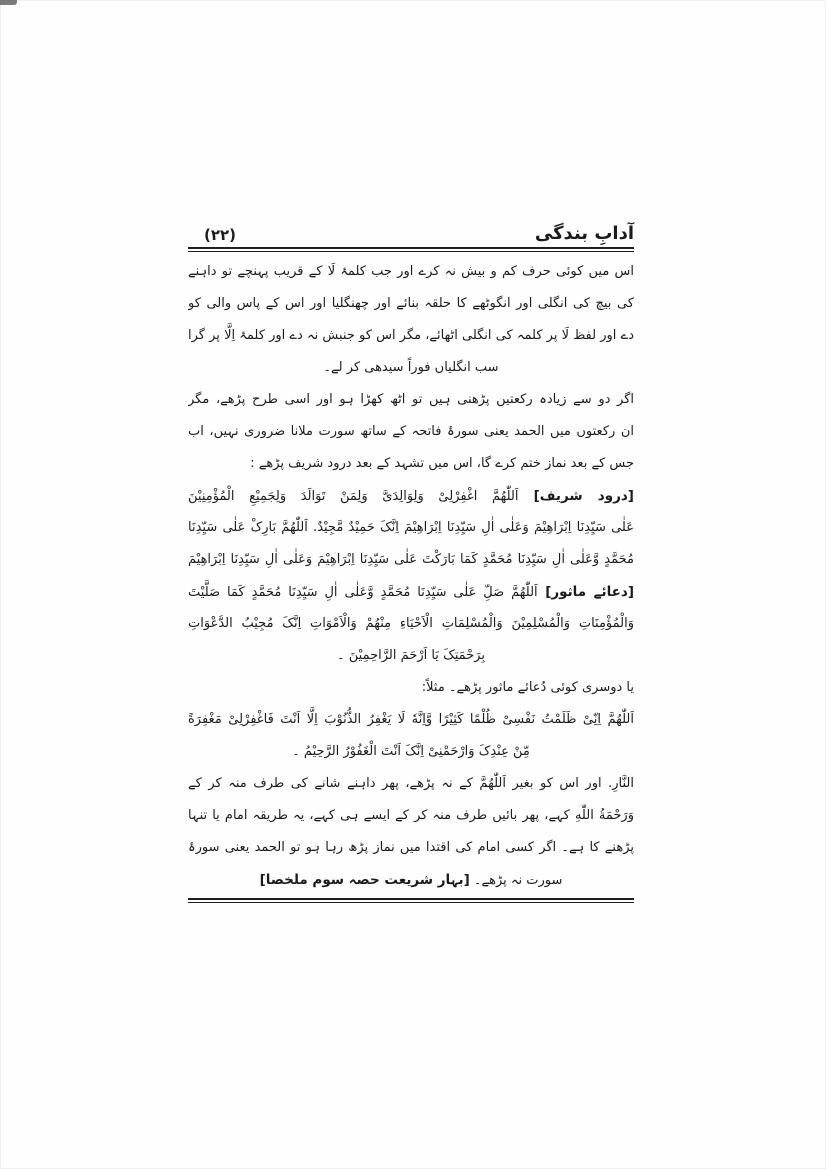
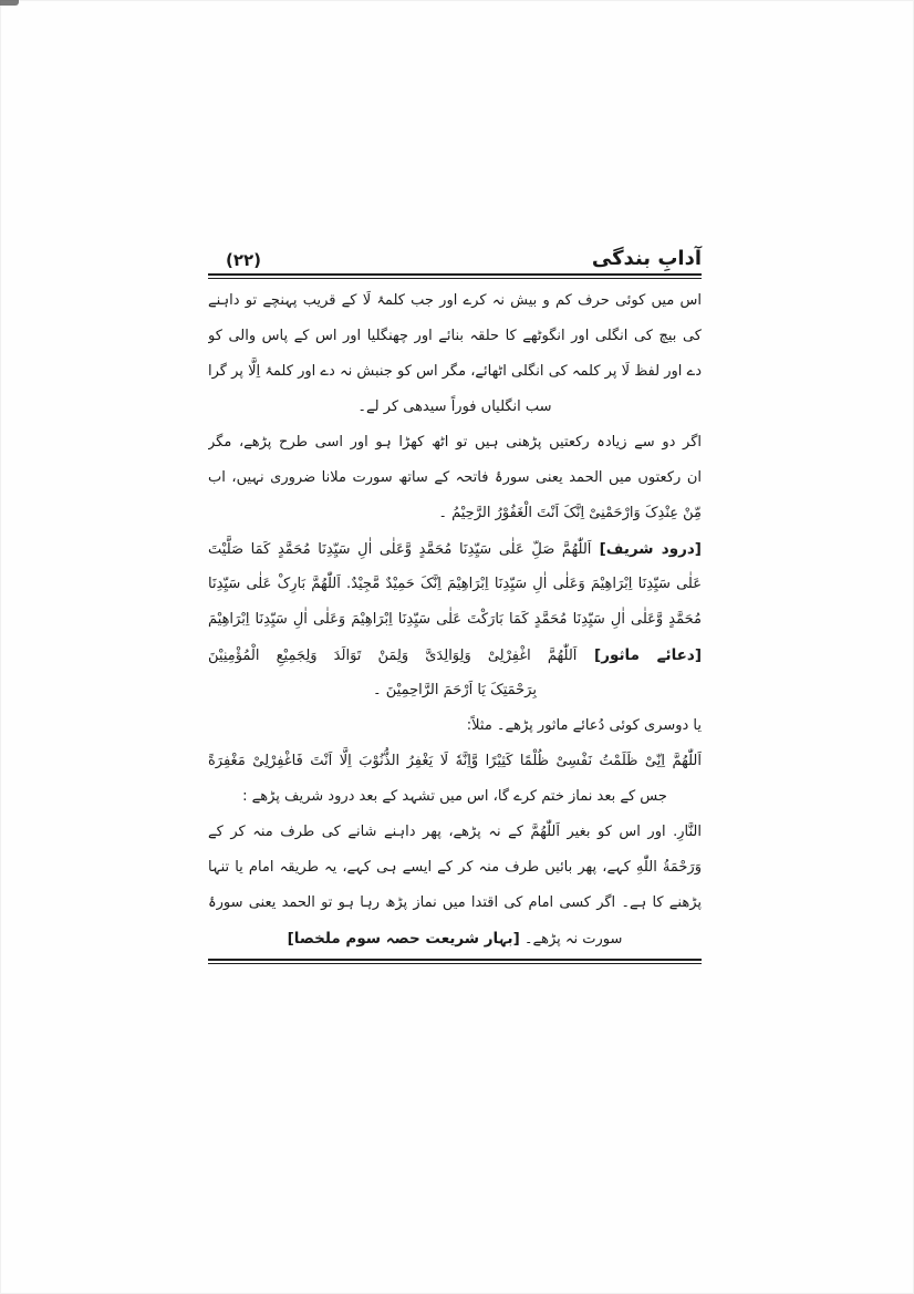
  آدابِ بندگی
  (۲۲)
  اس میں کوئی حرف کم و بیش نہ کرے اور جب کلمۂ لَا کے قریب پہنچے تو داہنے
  کی بیچ کی انگلی اور انگوٹھے کا حلقہ بنائے اور چھنگلیا اور اس کے پاس والی کو
  دے اور لفظ لَا پر کلمہ کی انگلی اٹھائے، مگر اس کو جنبش نہ دے اور کلمۂ اِلَّا پر گرا
  سب انگلیاں فوراً سیدھی کر لے۔
  اگر دو سے زیادہ رکعتیں پڑھنی ہیں تو اٹھ کھڑا ہو اور اسی طرح پڑھے، مگر
  ان رکعتوں میں الحمد یعنی سورۂ فاتحہ کے ساتھ سورت ملانا ضروری نہیں، اب
- جس کے بعد نماز ختم کرے گا، اس میں تشہد کے بعد درود شریف پڑھے :
+ مِّنْ عِنْدِکَ وَارْحَمْنِیْ اِنَّکَ اَنْتَ الْغَفُوْرُ الرَّحِیْمُ ۔
- [درود شریف] اَللّٰهُمَّ اغْفِرْلِیْ وَلِوَالِدَیَّ وَلِمَنْ تَوَالَدَ وَلِجَمِیْعِ الْمُؤْمِنِیْنَ
+ [درود شریف] اَللّٰهُمَّ صَلِّ عَلٰی سَیِّدِنَا مُحَمَّدٍ وَّعَلٰی اٰلِ سَیِّدِنَا مُحَمَّدٍ کَمَا صَلَّیْتَ
  عَلٰی سَیِّدِنَا اِبْرَاهِیْمَ وَعَلٰی اٰلِ سَیِّدِنَا اِبْرَاهِیْمَ اِنَّکَ حَمِیْدٌ مَّجِیْدٌ. اَللّٰهُمَّ بَارِکْ عَلٰی سَیِّدِنَا
  مُحَمَّدٍ وَّعَلٰی اٰلِ سَیِّدِنَا مُحَمَّدٍ کَمَا بَارَکْتَ عَلٰی سَیِّدِنَا اِبْرَاهِیْمَ وَعَلٰی اٰلِ سَیِّدِنَا اِبْرَاهِیْمَ
- [دعائے ماثور] اَللّٰهُمَّ صَلِّ عَلٰی سَیِّدِنَا مُحَمَّدٍ وَّعَلٰی اٰلِ سَیِّدِنَا مُحَمَّدٍ کَمَا صَلَّیْتَ
+ [دعائے ماثور] اَللّٰهُمَّ اغْفِرْلِیْ وَلِوَالِدَیَّ وَلِمَنْ تَوَالَدَ وَلِجَمِیْعِ الْمُؤْمِنِیْنَ
- وَالْمُؤْمِنَاتِ وَالْمُسْلِمِیْنَ وَالْمُسْلِمَاتِ الْاَحْیَاءِ مِنْهُمْ وَالْاَمْوَاتِ اِنَّکَ مُجِیْبُ الدَّعْوَاتِ
  بِرَحْمَتِکَ یَا اَرْحَمَ الرَّاحِمِیْنَ ۔
  یا دوسری کوئی دُعائے ماثور پڑھے۔ مثلاً:
  اَللّٰهُمَّ اِنِّیْ ظَلَمْتُ نَفْسِیْ ظُلْمًا کَثِیْرًا وَّاِنَّهٗ لَا یَغْفِرُ الذُّنُوْبَ اِلَّا اَنْتَ فَاغْفِرْلِیْ مَغْفِرَةً
- مِّنْ عِنْدِکَ وَارْحَمْنِیْ اِنَّکَ اَنْتَ الْغَفُوْرُ الرَّحِیْمُ ۔
+ جس کے بعد نماز ختم کرے گا، اس میں تشہد کے بعد درود شریف پڑھے :
  النَّارِ. اور اس کو بغیر اَللّٰهُمَّ کے نہ پڑھے، پھر داہنے شانے کی طرف منہ کر کے
  وَرَحْمَةُ اللّٰهِ کہے، پھر بائیں طرف منہ کر کے ایسے ہی کہے، یہ طریقہ امام یا تنہا
  پڑھنے کا ہے۔ اگر کسی امام کی اقتدا میں نماز پڑھ رہا ہو تو الحمد یعنی سورۂ
  سورت نہ پڑھے۔ [بہار شریعت حصہ سوم ملخصا]
